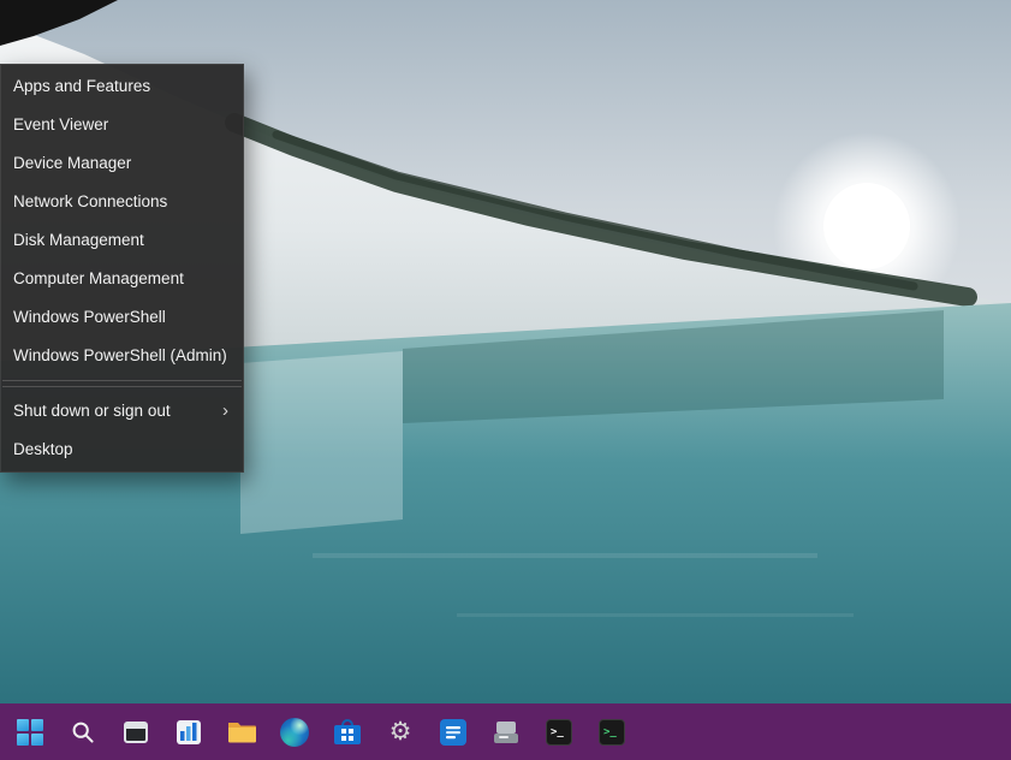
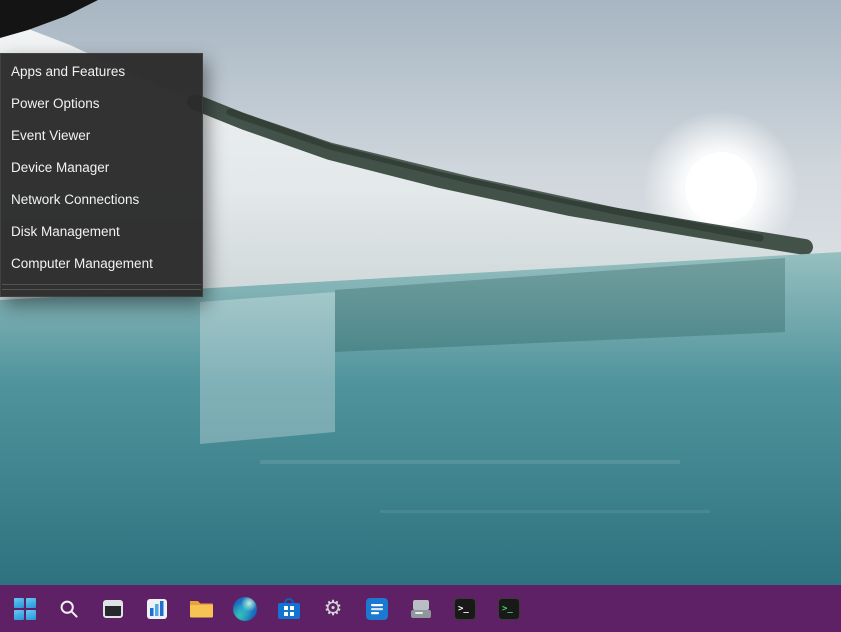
  Apps and Features
+ Power Options
  Event Viewer
  Device Manager
  Network Connections
  Disk Management
  Computer Management
- Windows PowerShell
- Windows PowerShell (Admin)
- Shut down or sign out
- ›
- Desktop
  ⚙
  >_
  >_
